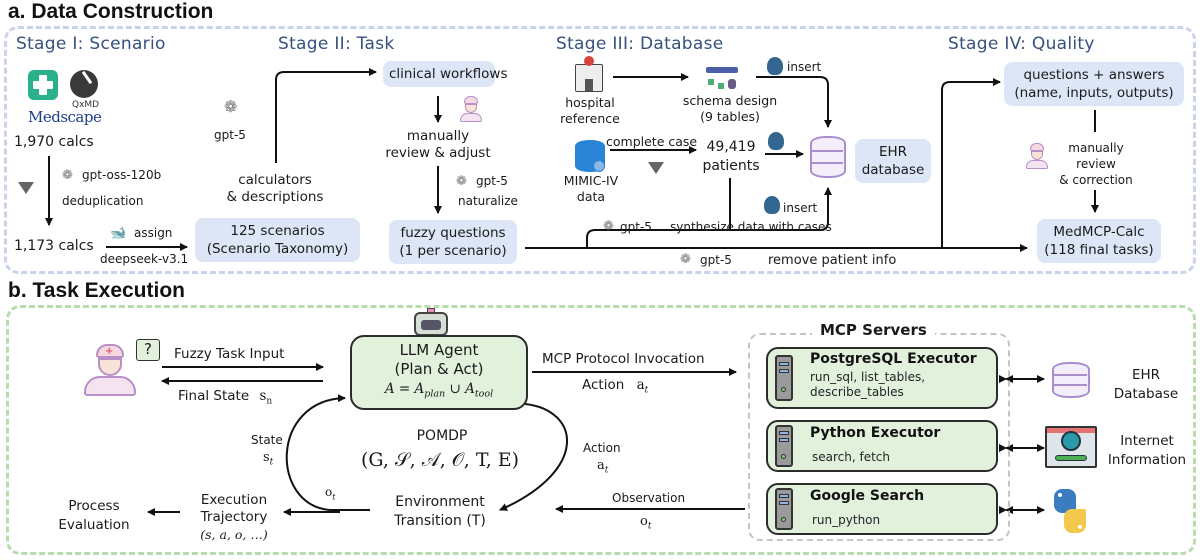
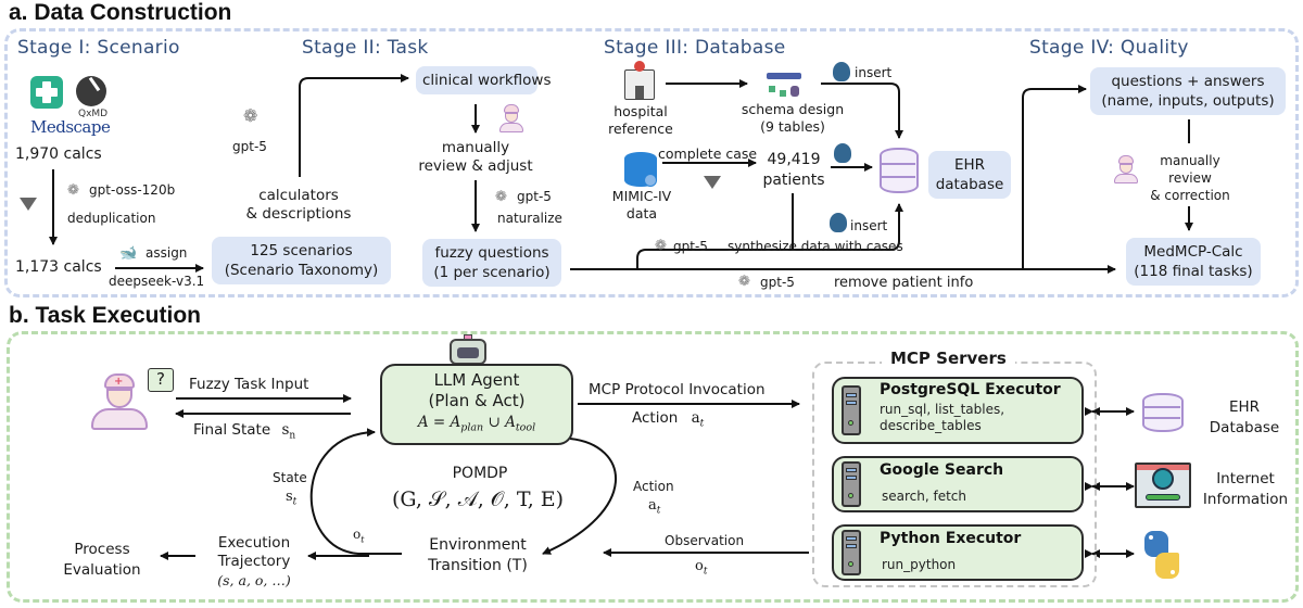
  a. Data Construction
  Stage I: Scenario
  Stage II: Task
  Stage III: Database
  Stage IV: Quality
  QxMD
  Medscape
  1,970 calcs
  ❁
  gpt-oss-120b
  deduplication
  1,173 calcs
  🐋
  assign
  deepseek-v3.1
  125 scenarios
  (Scenario Taxonomy)
  ❁
  gpt-5
  calculators
  & descriptions
  clinical workflows
  manually
  review & adjust
  ❁
  gpt-5
  naturalize
  fuzzy questions
  (1 per scenario)
  hospital
  reference
  schema design
  (9 tables)
  insert
  complete case
  MIMIC-IV
  data
  49,419
  patients
  EHR
  database
  insert
  ❁
  gpt-5
  synthesize data with cases
  ❁
  gpt-5
  remove patient info
  questions + answers
  (name, inputs, outputs)
  manually
  review
  & correction
  MedMCP-Calc
  (118 final tasks)
  b. Task Execution
  +
  ?
  Fuzzy Task Input
  Final State sn
  LLM Agent
  (Plan & Act)
  A = Aplan ∪ Atool
  MCP Protocol Invocation
  Action at
  POMDP
  (G, 𝒮, 𝒜, 𝒪, T, E)
  State
  st
  ot
  Action
  at
  Environment
  Transition (T)
  Observation
  ot
  Execution
  Trajectory
  (s, a, o, …)
  Process
  Evaluation
  MCP Servers
  PostgreSQL Executor
  run_sql, list_tables,
  describe_tables
- Python Executor
+ Google Search
  search, fetch
- Google Search
+ Python Executor
  run_python
  EHR
  Database
  Internet
  Information
